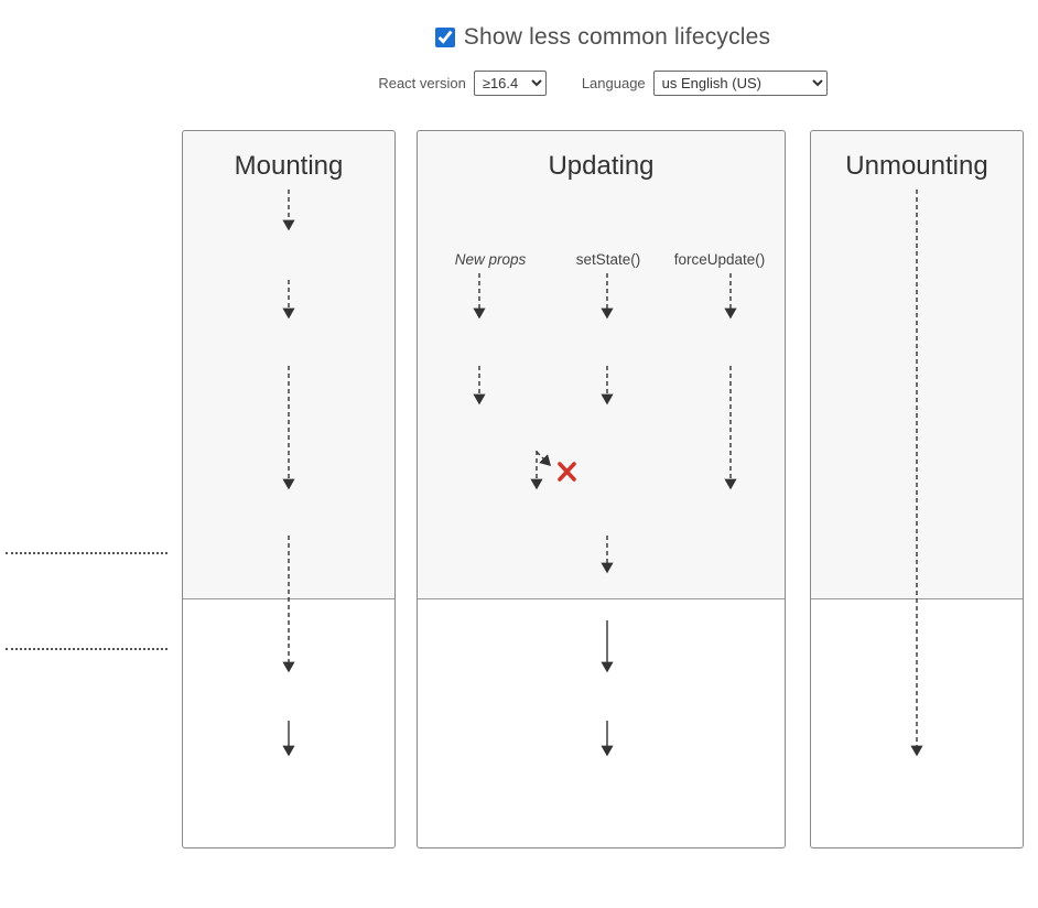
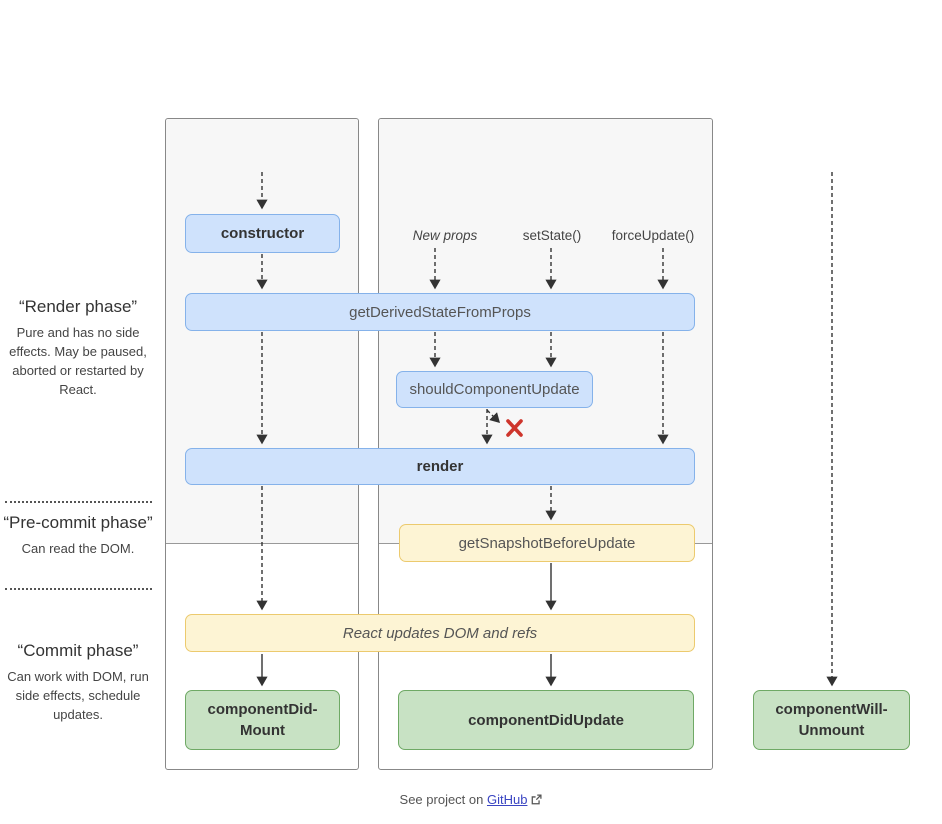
- Show less common lifecycles
- React version
- ≥16.4
- Language
- us English (US)
- Mounting
- Updating
- Unmounting
  New props
  setState()
  forceUpdate()
+ constructor
+ getDerivedStateFromProps
+ shouldComponentUpdate
+ render
+ getSnapshotBeforeUpdate
+ React updates DOM and refs
+ componentDid-
+ Mount
+ componentDidUpdate
+ componentWill-
+ Unmount
+ “Render phase”
+ Pure and has no side effects. May be paused, aborted or restarted by React.
+ “Pre-commit phase”
+ Can read the DOM.
+ “Commit phase”
+ Can work with DOM, run side effects, schedule updates.
+ See project on GitHub
